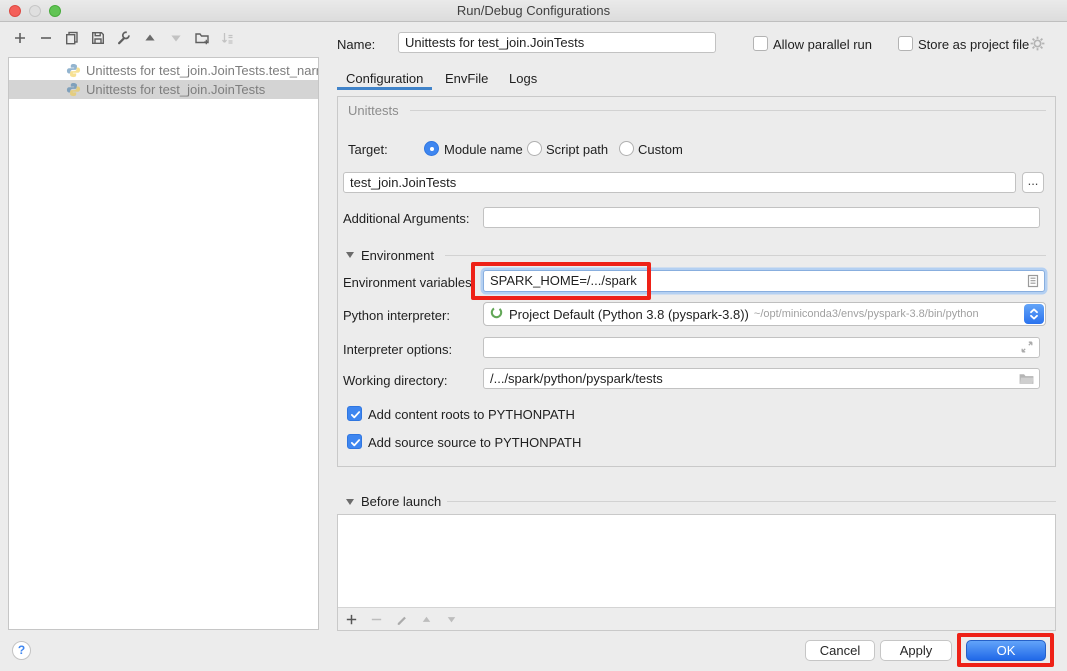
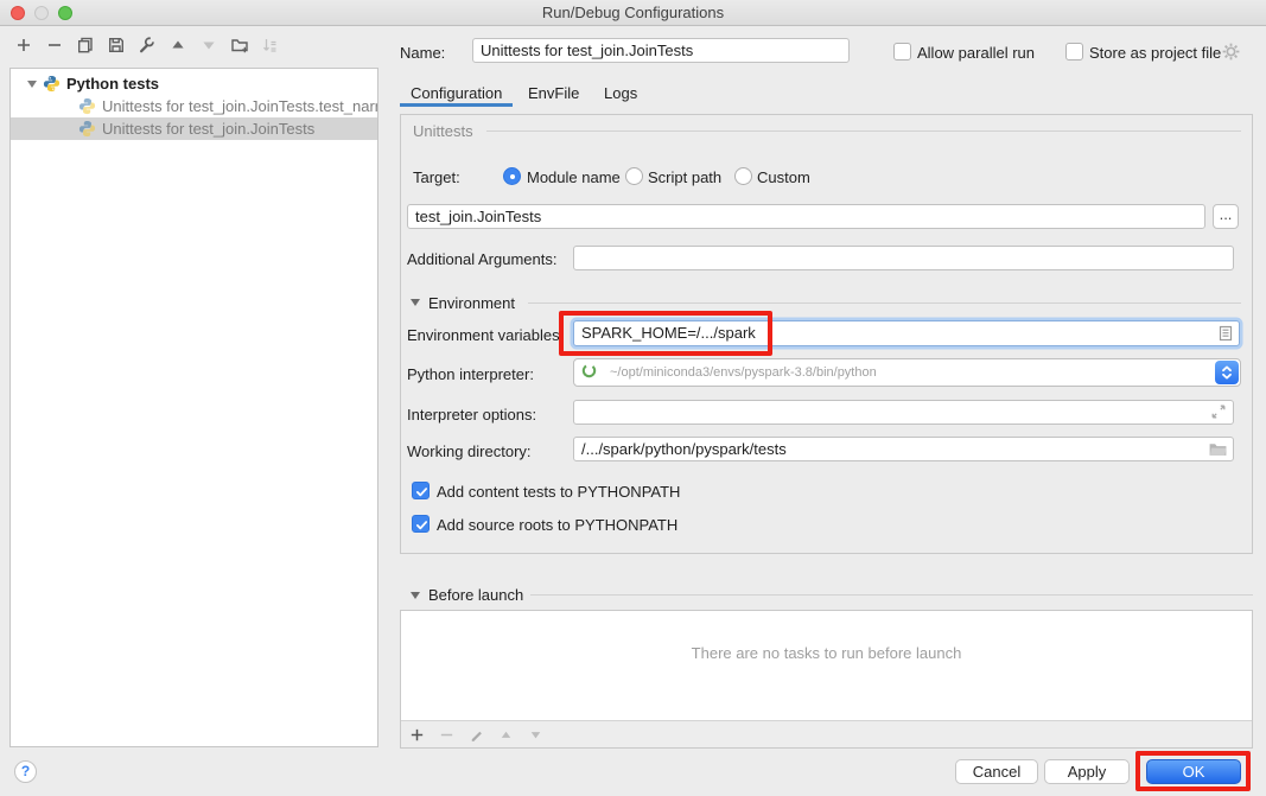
  Run/Debug Configurations
+ Python tests
  Unittests for test_join.JoinTests.test_narr
  Unittests for test_join.JoinTests
  Name:
  Unittests for test_join.JoinTests
  Allow parallel run
  Store as project file
  Configuration
  EnvFile
  Logs
  Unittests
  Target:
  Module name
  Script path
  Custom
  test_join.JoinTests
  ...
  Additional Arguments:
  Environment
  Environment variables:
  SPARK_HOME=/.../spark
  Python interpreter:
- Project Default (Python 3.8 (pyspark-3.8))
  ~/opt/miniconda3/envs/pyspark-3.8/bin/python
  Interpreter options:
  Working directory:
  /.../spark/python/pyspark/tests
- Add content roots to PYTHONPATH
+ Add content tests to PYTHONPATH
- Add source source to PYTHONPATH
+ Add source roots to PYTHONPATH
  Before launch
+ There are no tasks to run before launch
  ?
  Cancel
  Apply
  OK
